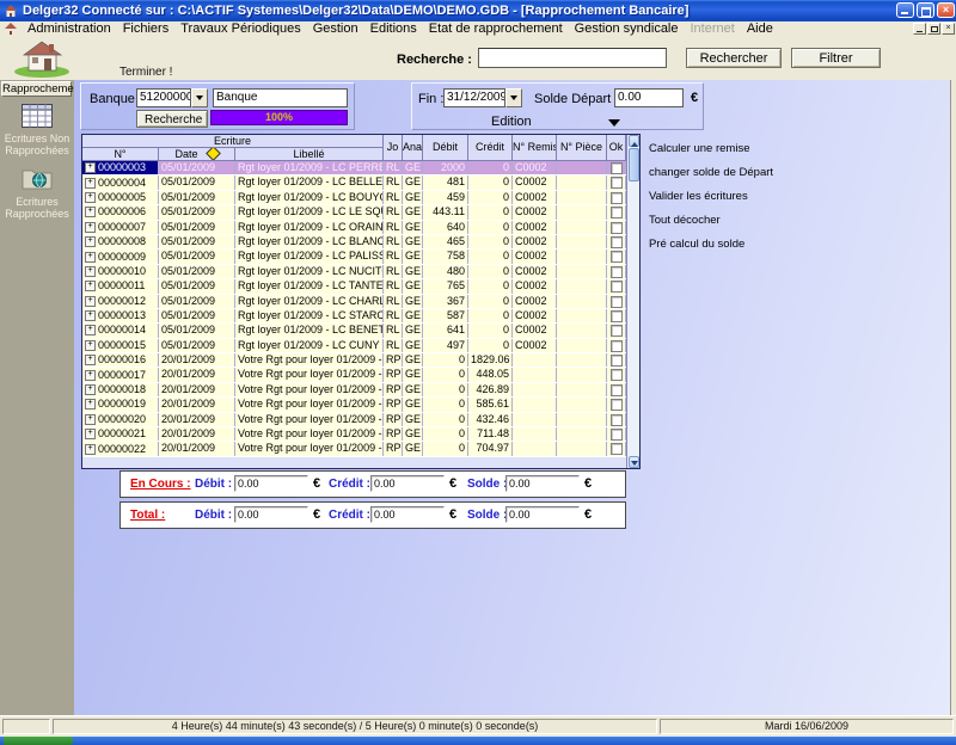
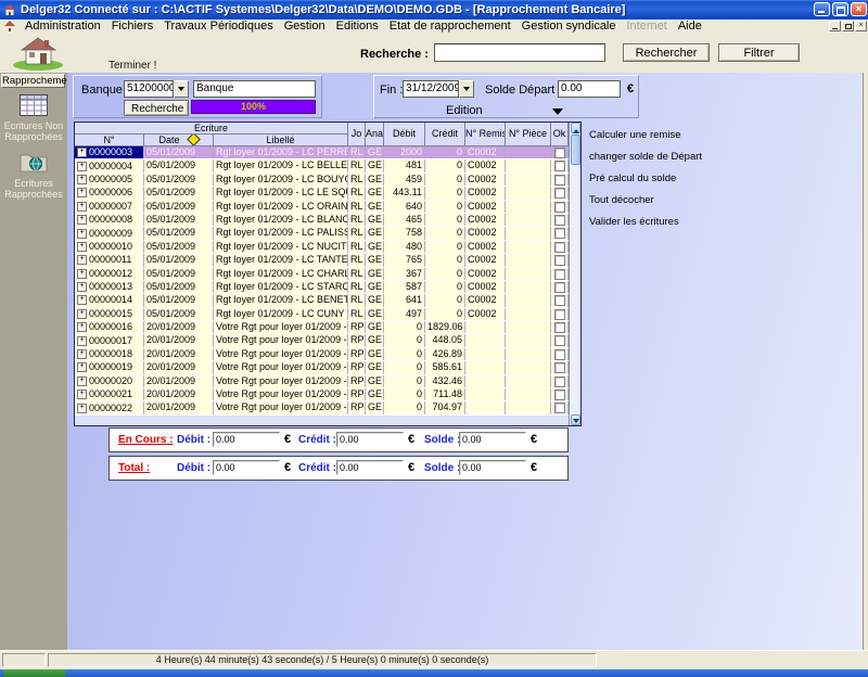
  Delger32 Connecté sur : C:\ACTIF Systemes\Delger32\Data\DEMO\DEMO.GDB - [Rapprochement Bancaire]
  ×
  Administration Fichiers Travaux Périodiques Gestion Editions Etat de rapprochement Gestion syndicale Internet Aide
  Terminer !
  Recherche :
  Rechercher
  Filtrer
  Rapprocheme
  Ecritures Non Rapprochées
  Ecritures Rapprochées
  Banque
  51200000
  Banque
  Recherche
  100%
  Fin :
  31/12/2009
  Solde Départ
  0.00
  €
  Edition
  Ecriture
  N°
  Date
  Libellé
  Jo
  Ana
  Débit
  Crédit
  N° Remis
  N° Pièce
  Ok
  00000003
  05/01/2009
  RL
  GE
  2000
  0
  C0002
  00000004
  05/01/2009
  Rgt loyer 01/2009 - LC BELLE
  RL
  GE
  481
  0
  C0002
  00000005
  05/01/2009
  RL
  GE
  459
  0
  C0002
  00000006
  05/01/2009
  Rgt loyer 01/2009 - LC LE SQ
  RL
  GE
  443.11
  0
  C0002
  00000007
  05/01/2009
  RL
  GE
  640
  0
  C0002
  00000008
  05/01/2009
  Rgt loyer 01/2009 - LC BLANC
  RL
  GE
  465
  0
  C0002
  00000009
  05/01/2009
  RL
  GE
  758
  0
  C0002
  00000010
  05/01/2009
  Rgt loyer 01/2009 - LC NUCIT
  RL
  GE
  480
  0
  C0002
  00000011
  05/01/2009
  RL
  GE
  765
  0
  C0002
  00000012
  05/01/2009
  RL
  GE
  367
  0
  C0002
  00000013
  05/01/2009
  RL
  GE
  587
  0
  C0002
  00000014
  05/01/2009
  RL
  GE
  641
  0
  C0002
  00000015
  05/01/2009
  Rgt loyer 01/2009 - LC CUNY
  RL
  GE
  497
  0
  C0002
  00000016
  20/01/2009
  Votre Rgt pour loyer 01/2009 -
  RP
  GE
  0
  1829.06
  00000017
  20/01/2009
  RP
  GE
  0
  448.05
  00000018
  20/01/2009
  RP
  GE
  0
  426.89
  00000019
  20/01/2009
  RP
  GE
  0
  585.61
  00000020
  20/01/2009
  RP
  GE
  0
  432.46
  00000021
  20/01/2009
  RP
  GE
  0
  711.48
  00000022
  20/01/2009
  RP
  GE
  0
  704.97
  Calculer une remise
  changer solde de Départ
- Valider les écritures
+ Pré calcul du solde
  Tout décocher
- Pré calcul du solde
+ Valider les écritures
  En Cours :
  Débit :
  0.00
  €
  Crédit :
  0.00
  €
  Solde
  0.00
  €
  Total :
  Débit :
  0.00
  €
  Crédit :
  0.00
  €
  Solde
  0.00
  €
  4 Heure(s) 44 minute(s) 43 seconde(s) / 5 Heure(s) 0 minute(s) 0 seconde(s)
- Mardi 16/06/2009
